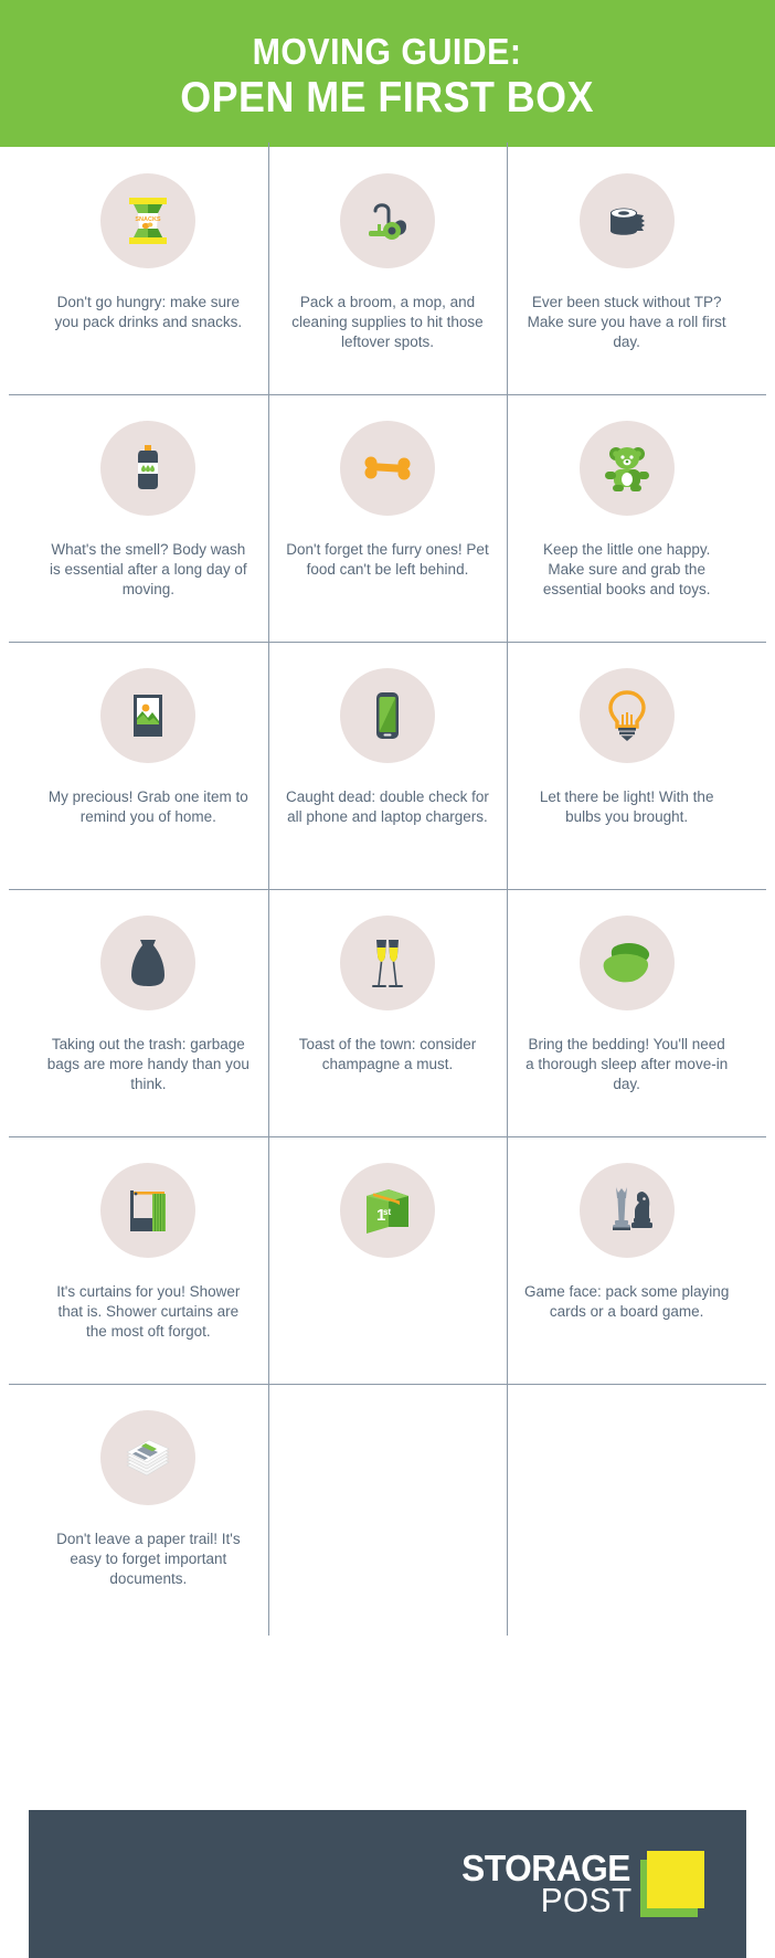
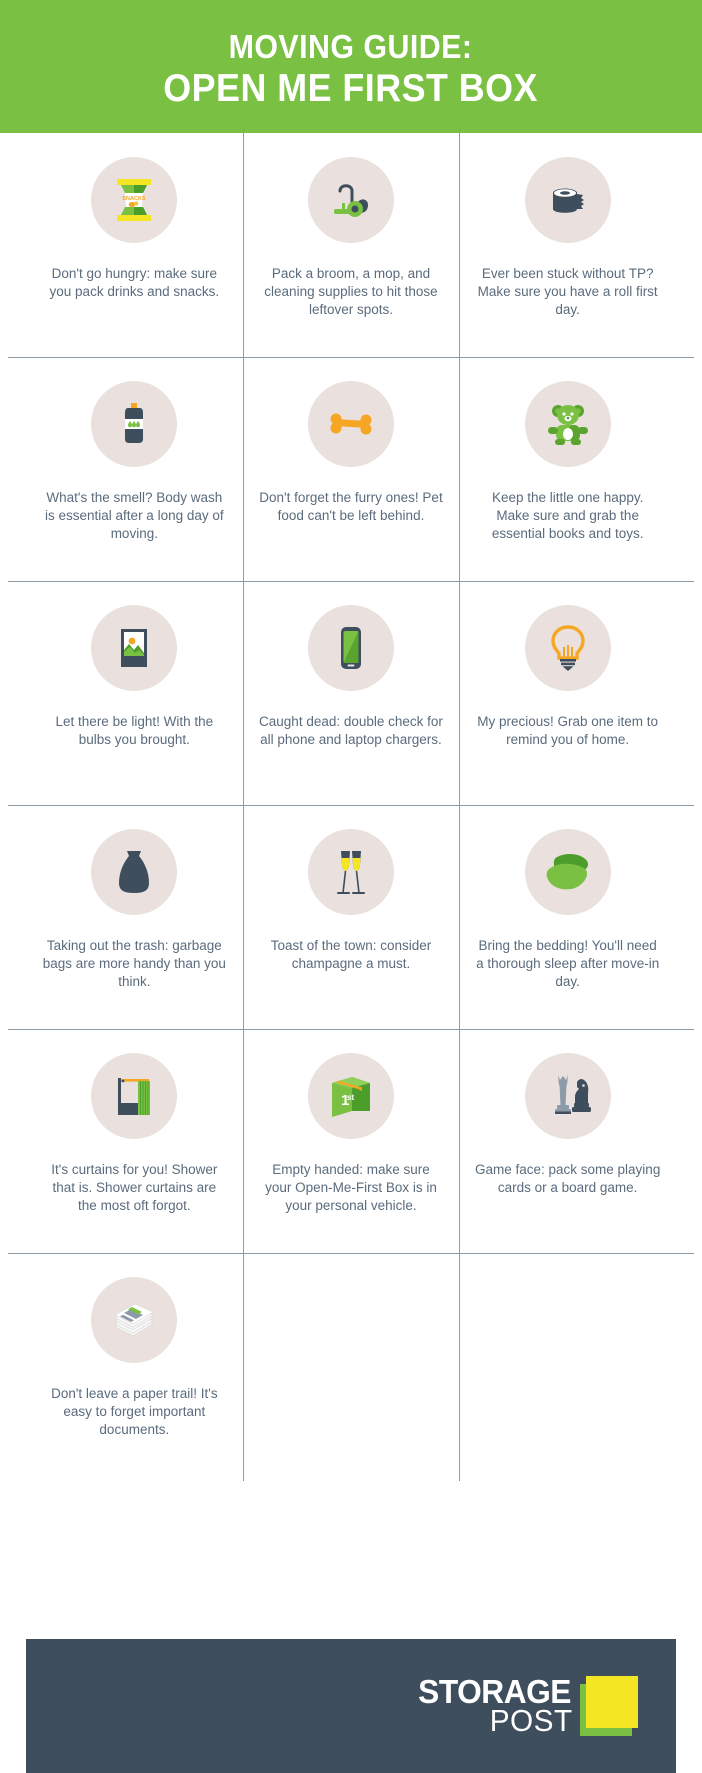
  MOVING GUIDE:
  OPEN ME FIRST BOX
  Don't go hungry: make sure you pack drinks and snacks.
  Pack a broom, a mop, and cleaning supplies to hit those leftover spots.
  Ever been stuck without TP? Make sure you have a roll first day.
  What's the smell? Body wash is essential after a long day of moving.
  Don't forget the furry ones! Pet food can't be left behind.
  Keep the little one happy. Make sure and grab the essential books and toys.
- My precious! Grab one item to remind you of home.
+ Let there be light! With the bulbs you brought.
  Caught dead: double check for all phone and laptop chargers.
- Let there be light! With the bulbs you brought.
+ My precious! Grab one item to remind you of home.
  Taking out the trash: garbage bags are more handy than you think.
  Toast of the town: consider champagne a must.
  Bring the bedding! You'll need a thorough sleep after move-in day.
  It's curtains for you! Shower that is. Shower curtains are the most oft forgot.
  1
  st
+ Empty handed: make sure your Open-Me-First Box is in your personal vehicle.
  Game face: pack some playing cards or a board game.
  Don't leave a paper trail! It's easy to forget important documents.
  STORAGE
  POST
